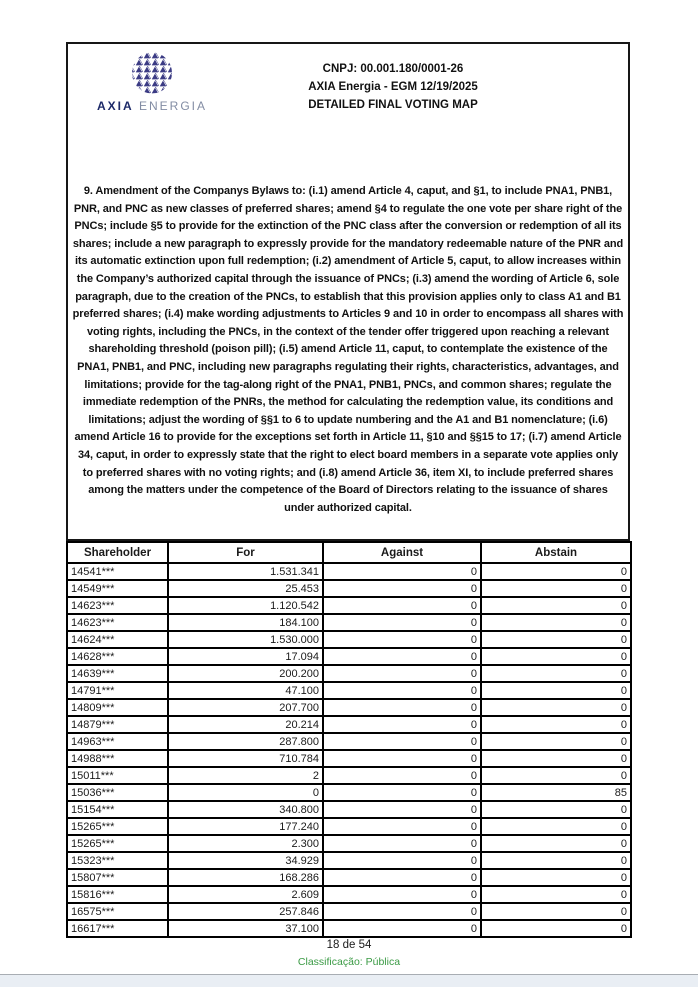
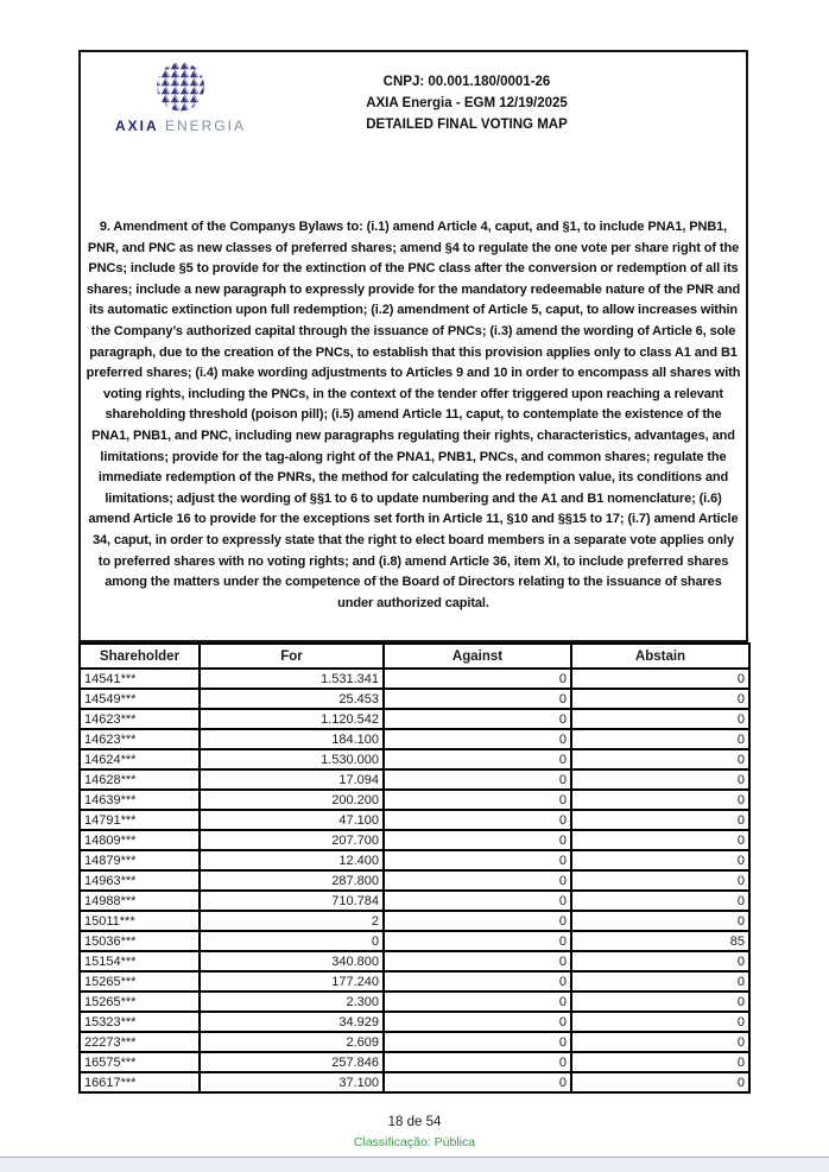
  AXIA ENERGIA
  CNPJ: 00.001.180/0001-26
  AXIA Energia - EGM 12/19/2025
  DETAILED FINAL VOTING MAP
  9. Amendment of the Companys Bylaws to: (i.1) amend Article 4, caput, and §1, to include PNA1, PNB1, PNR, and PNC as new classes of preferred shares; amend §4 to regulate the one vote per share right of the PNCs; include §5 to provide for the extinction of the PNC class after the conversion or redemption of all its shares; include a new paragraph to expressly provide for the mandatory redeemable nature of the PNR and its automatic extinction upon full redemption; (i.2) amendment of Article 5, caput, to allow increases within the Company’s authorized capital through the issuance of PNCs; (i.3) amend the wording of Article 6, sole paragraph, due to the creation of the PNCs, to establish that this provision applies only to class A1 and B1 preferred shares; (i.4) make wording adjustments to Articles 9 and 10 in order to encompass all shares with voting rights, including the PNCs, in the context of the tender offer triggered upon reaching a relevant shareholding threshold (poison pill); (i.5) amend Article 11, caput, to contemplate the existence of the PNA1, PNB1, and PNC, including new paragraphs regulating their rights, characteristics, advantages, and limitations; provide for the tag-along right of the PNA1, PNB1, PNCs, and common shares; regulate the immediate redemption of the PNRs, the method for calculating the redemption value, its conditions and limitations; adjust the wording of §§1 to 6 to update numbering and the A1 and B1 nomenclature; (i.6) amend Article 16 to provide for the exceptions set forth in Article 11, §10 and §§15 to 17; (i.7) amend Article 34, caput, in order to expressly state that the right to elect board members in a separate vote applies only to preferred shares with no voting rights; and (i.8) amend Article 36, item XI, to include preferred shares among the matters under the competence of the Board of Directors relating to the issuance of shares under authorized capital.
  Shareholder	For	Against	Abstain
  14541***	1.531.341	0	0
  14549***	25.453	0	0
  14623***	1.120.542	0	0
  14623***	184.100	0	0
  14624***	1.530.000	0	0
  14628***	17.094	0	0
  14639***	200.200	0	0
  14791***	47.100	0	0
  14809***	207.700	0	0
- 14879***	20.214	0	0
+ 14879***	12.400	0	0
  14963***	287.800	0	0
  14988***	710.784	0	0
  15011***	2	0	0
  15036***	0	0	85
  15154***	340.800	0	0
  15265***	177.240	0	0
  15265***	2.300	0	0
  15323***	34.929	0	0
- 15807***	168.286	0	0
- 15816***	2.609	0	0
+ 22273***	2.609	0	0
  16575***	257.846	0	0
  16617***	37.100	0	0
  18 de 54
  Classificação: Pública
